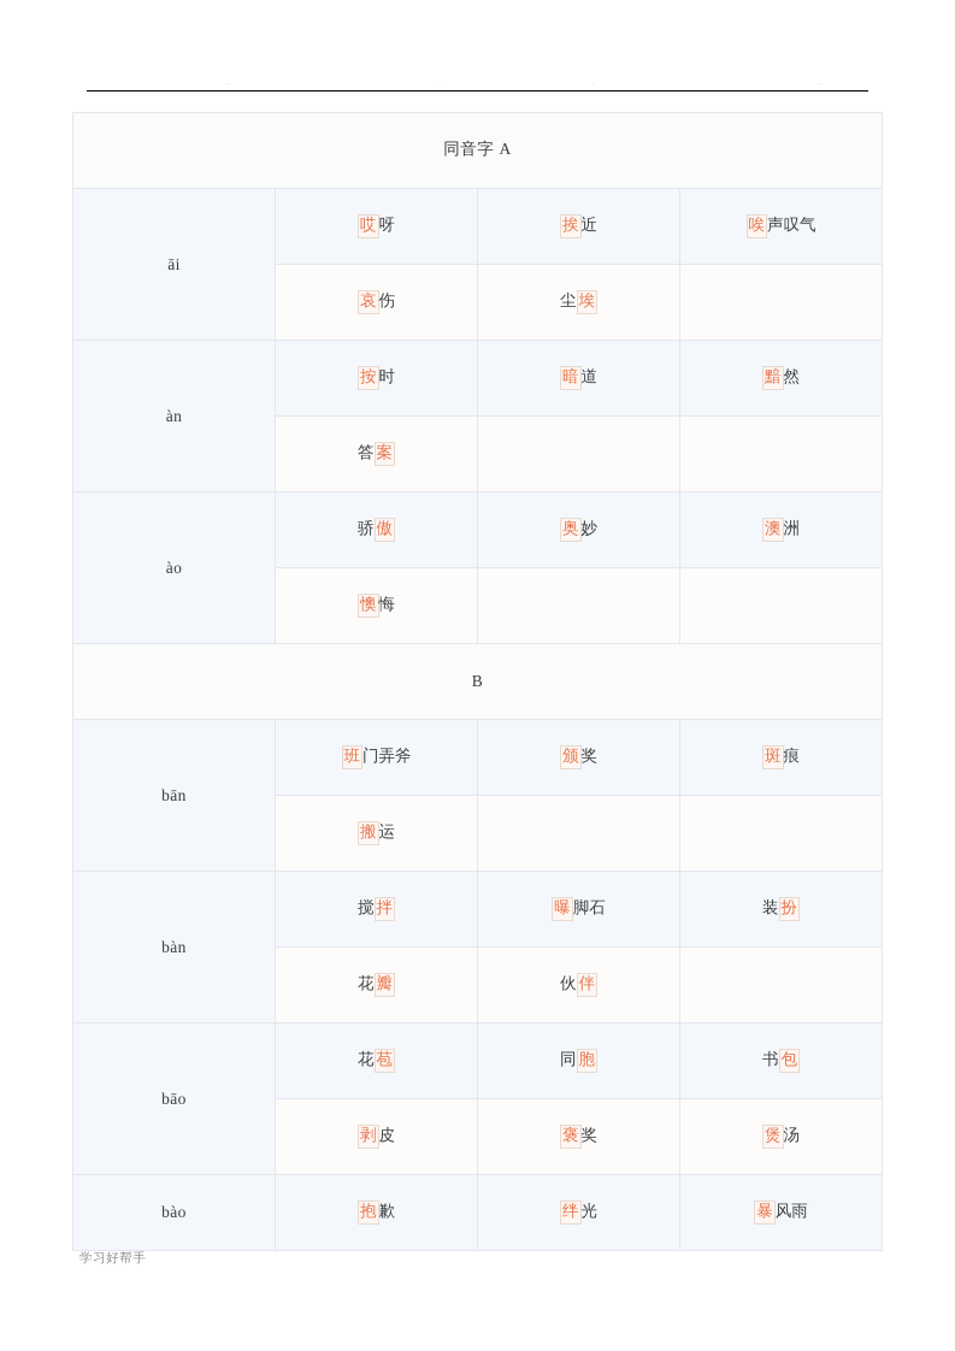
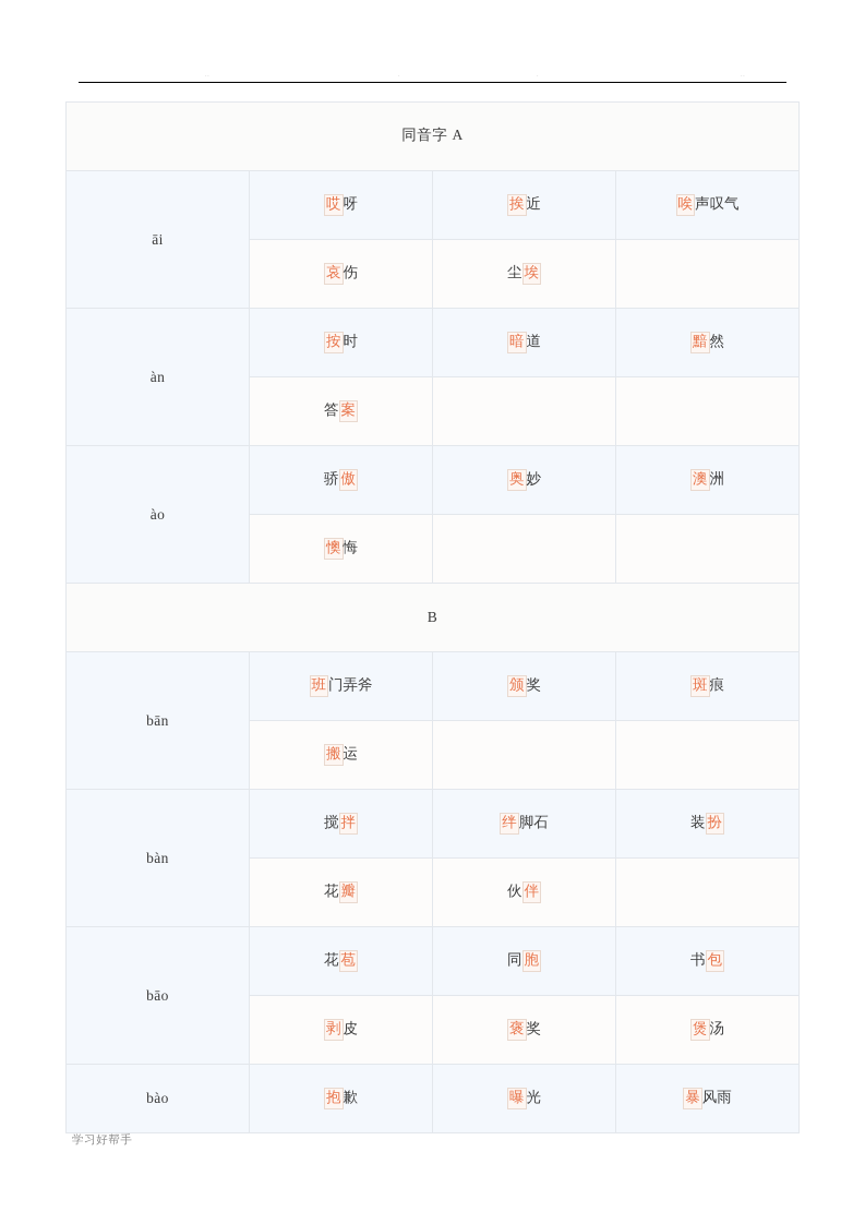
  同音字 A
  āi	哎 呀	挨 近	唉 声叹气
  哀 伤	尘 埃
  àn	按 时	暗 道	黯 然
  答 案
  ào	骄 傲	奥 妙	澳 洲
  懊 悔
  B
  bān	班 门弄斧	颁 奖	斑 痕
  搬 运
- bàn	搅 拌	曝 脚石	装 扮
+ bàn	搅 拌	绊 脚石	装 扮
  花 瓣	伙 伴
  bāo	花 苞	同 胞	书 包
  剥 皮	褒 奖	煲 汤
- bào	抱 歉	绊 光	暴 风雨
+ bào	抱 歉	曝 光	暴 风雨
  学习好帮手
